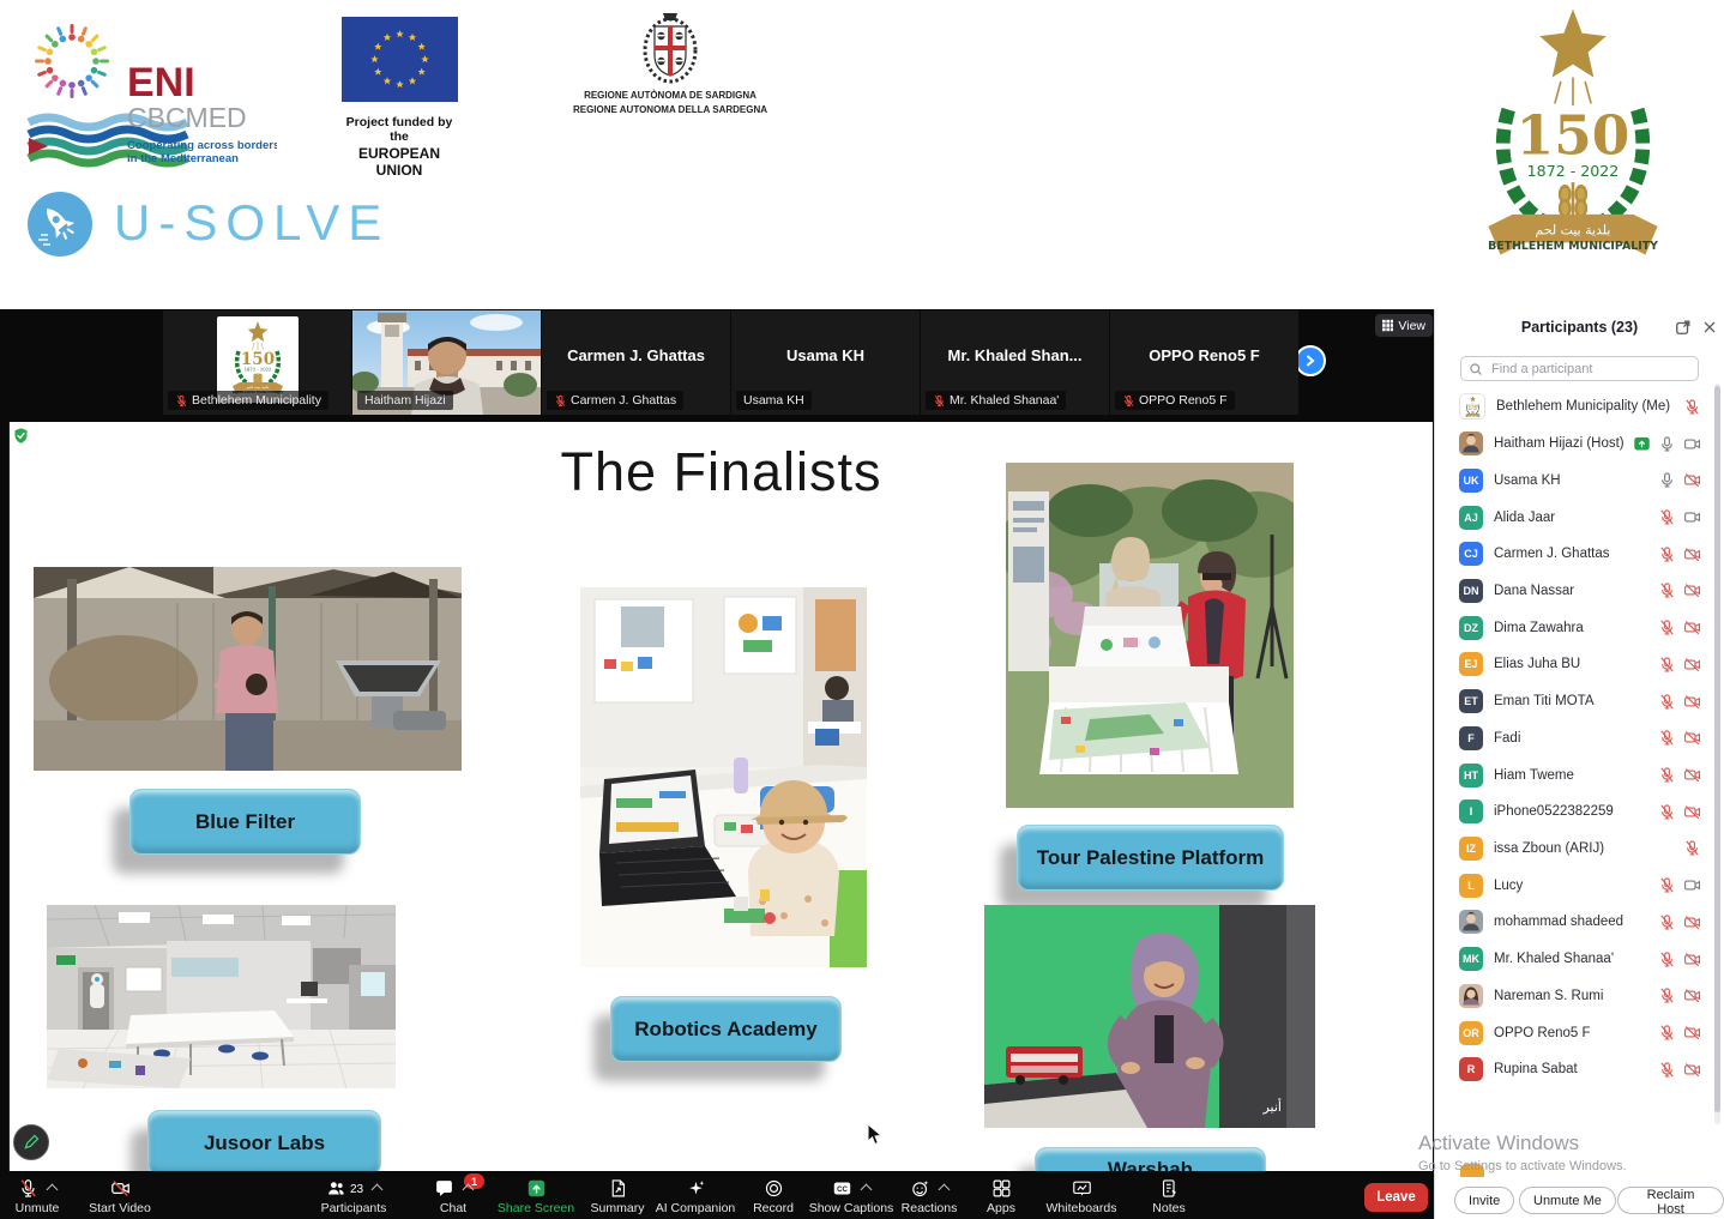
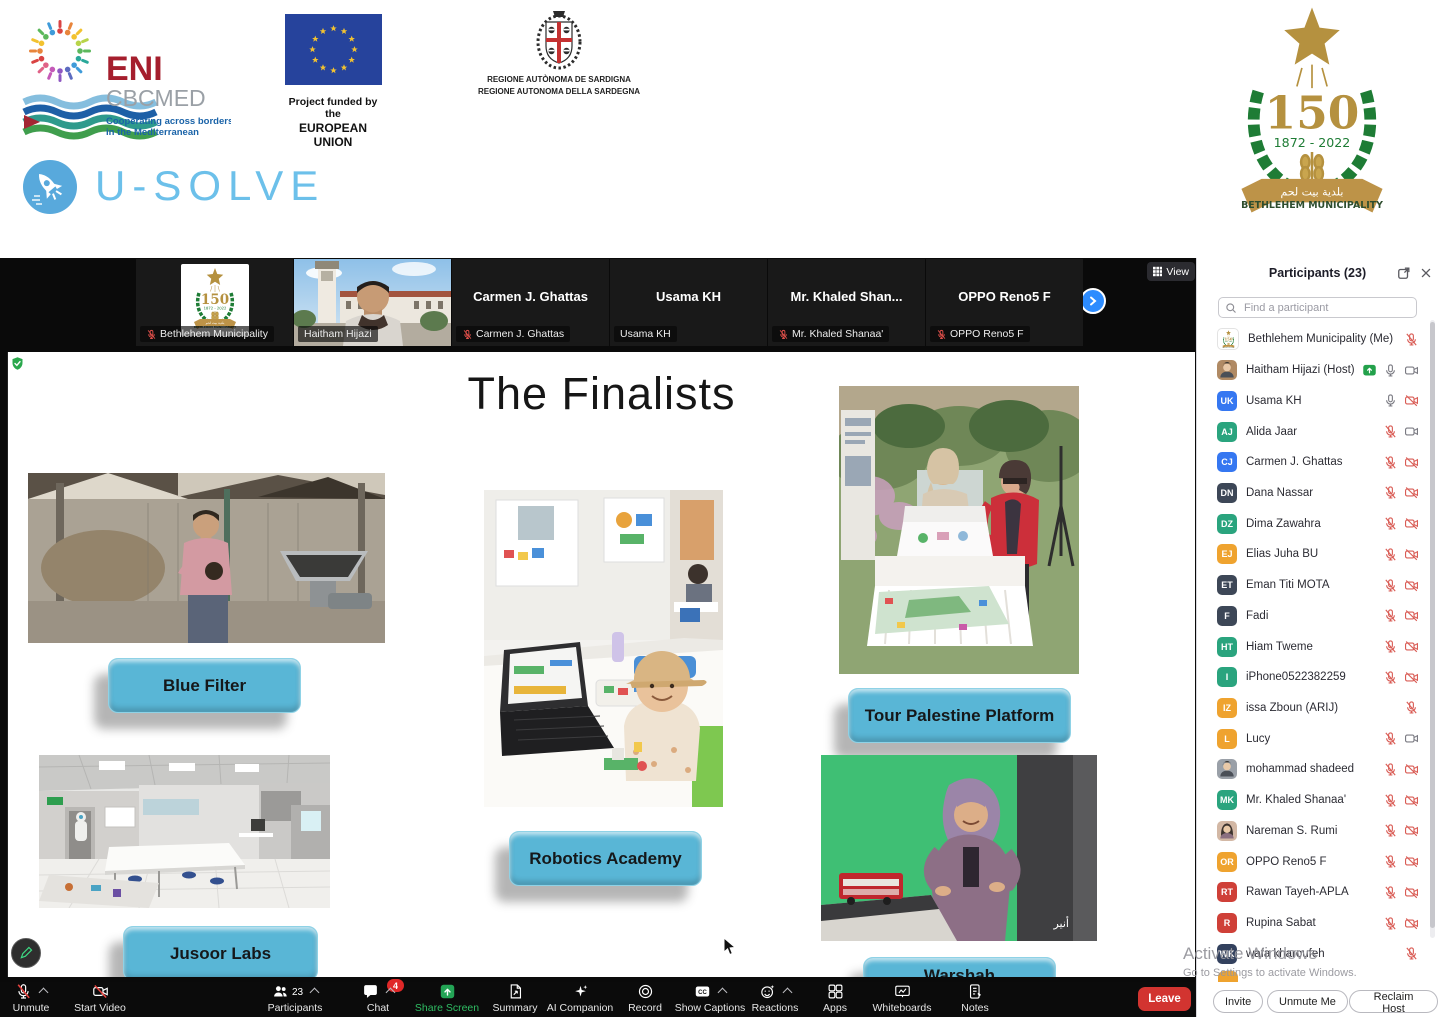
  ENI
  CBCMED
  Cooperating across borders
  in the Mediterranean
  Project funded by the
  EUROPEAN UNION
  REGIONE AUTÒNOMA DE SARDIGNA
  REGIONE AUTONOMA DELLA SARDEGNA
  U-SOLVE
  View
  Bethlehem Municipality
  Haitham Hijazi
  Carmen J. Ghattas
  Carmen J. Ghattas
  Usama KH
  Usama KH
  Mr. Khaled Shan...
  Mr. Khaled Shanaa'
  OPPO Reno5 F
  OPPO Reno5 F
  The Finalists
  Blue Filter
  Jusoor Labs
  Robotics Academy
  Tour Palestine Platform
  أنير
  Warshah
  Leave
  Unmute
  Start Video
  23
  Participants
- 1
+ 4
  Chat
  Share Screen
  Summary
  AI Companion
  Record
  Show Captions
  Reactions
  Apps
  Whiteboards
  Notes
  Participants (23)
  Find a participant
  Bethlehem Municipality (Me)
  Haitham Hijazi (Host)
  UK
  Usama KH
  AJ
  Alida Jaar
  CJ
  Carmen J. Ghattas
  DN
  Dana Nassar
  DZ
  Dima Zawahra
  EJ
  Elias Juha BU
  ET
  Eman Titi MOTA
  F
  Fadi
  HT
  Hiam Tweme
  I
  iPhone0522382259
  IZ
  issa Zboun (ARIJ)
  L
  Lucy
  mohammad shadeed
  MK
  Mr. Khaled Shanaa'
  Nareman S. Rumi
  OR
  OPPO Reno5 F
+ RT
+ Rawan Tayeh-APLA
  R
  Rupina Sabat
+ WK
+ wafa kharoufeh
  Invite
  Unmute Me
  Reclaim Host
  Activate Windows
  Go to Settings to activate Windows.
